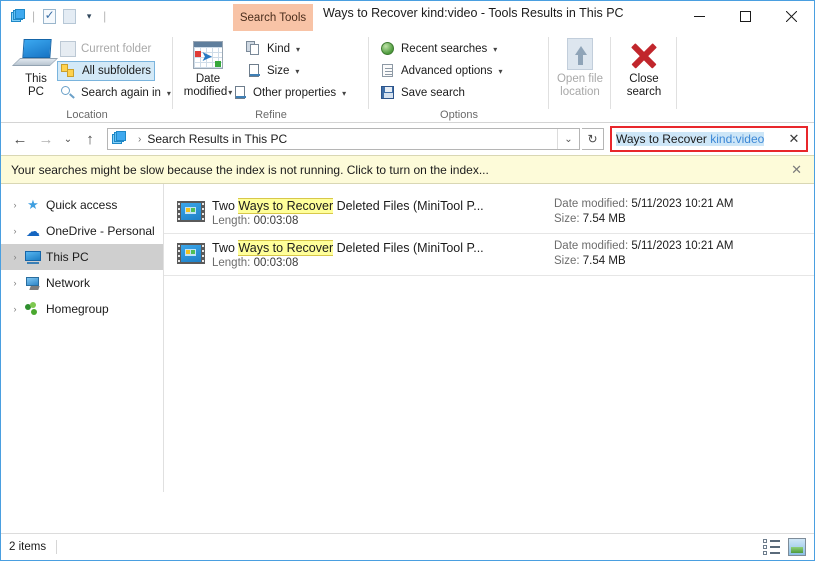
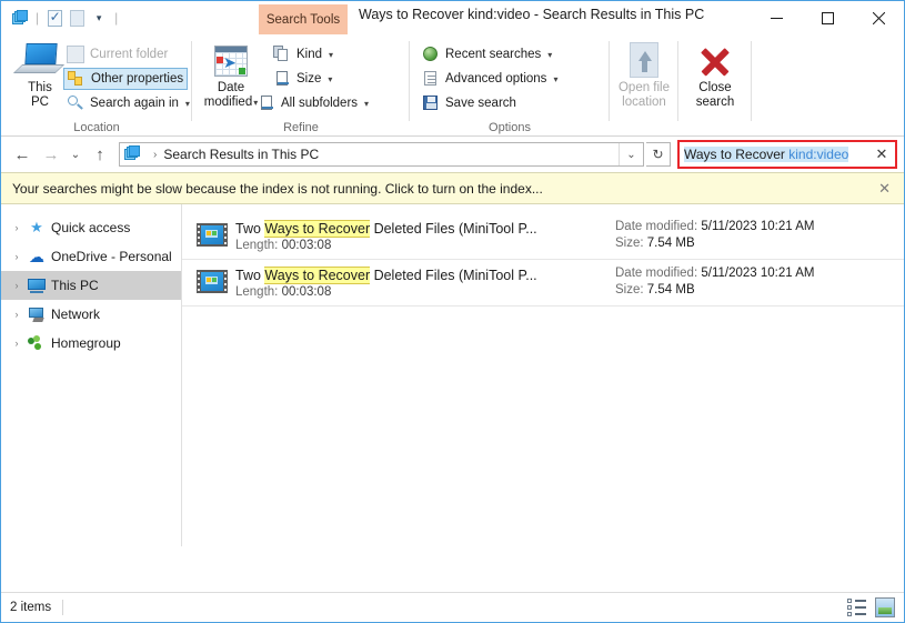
  |
  ▾
  |
  Search Tools
- Ways to Recover kind:video - Tools Results in This PC
+ Ways to Recover kind:video - Search Results in This PC
  This
  PC
  Current folder
- All subfolders
+ Other properties
  Search again in
  ▾
  Location
  ➤
  Date
  modified▾
  Kind
  ▾
  Size
  ▾
- Other properties
+ All subfolders
  ▾
  Refine
  Recent searches
  ▾
  Advanced options
  ▾
  Save search
  Options
  Open file
  location
  Close
  search
  ←
  →
  ⌄
  ↑
  ›
  Search Results in This PC
  ⌄
  ↻
  Ways to Recover
  kind:video
  ✕
  Your searches might be slow because the index is not running. Click to turn on the index...
  ✕
  ›
  ★
  Quick access
  ›
  ☁
  OneDrive - Personal
  ›
  This PC
  ›
  Network
  ›
  Homegroup
  Two Ways to Recover Deleted Files (MiniTool P...
  Length: 00:03:08
  Date modified: 5/11/2023 10:21 AM
  Size: 7.54 MB
  Two Ways to Recover Deleted Files (MiniTool P...
  Length: 00:03:08
  Date modified: 5/11/2023 10:21 AM
  Size: 7.54 MB
  2 items
